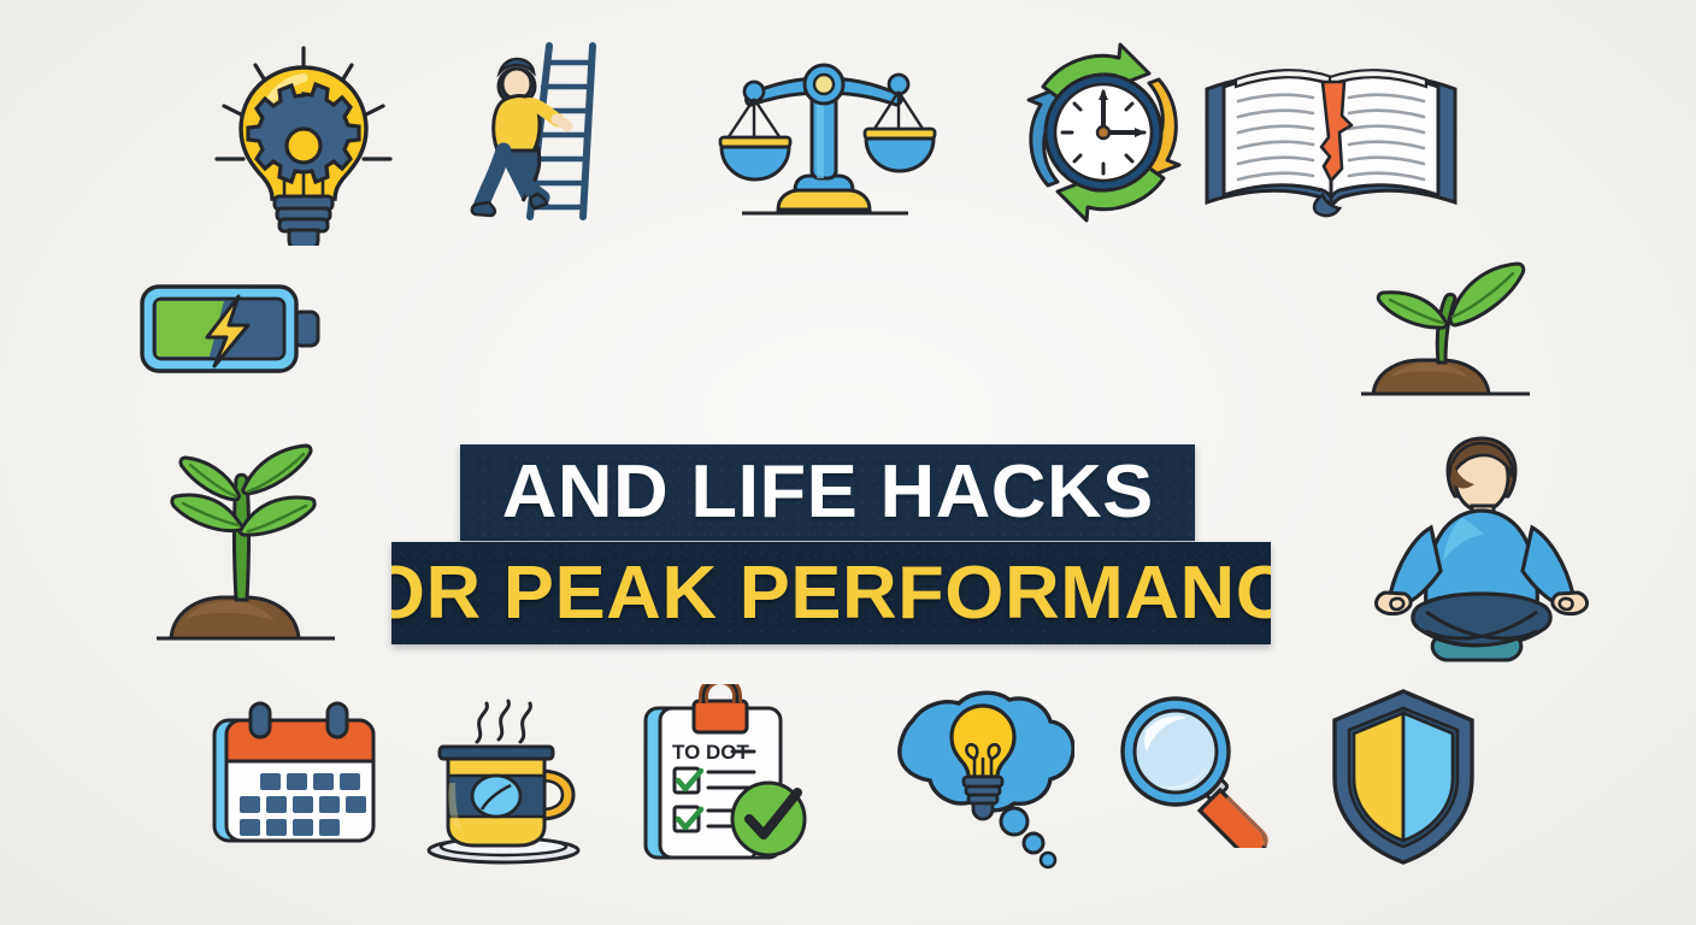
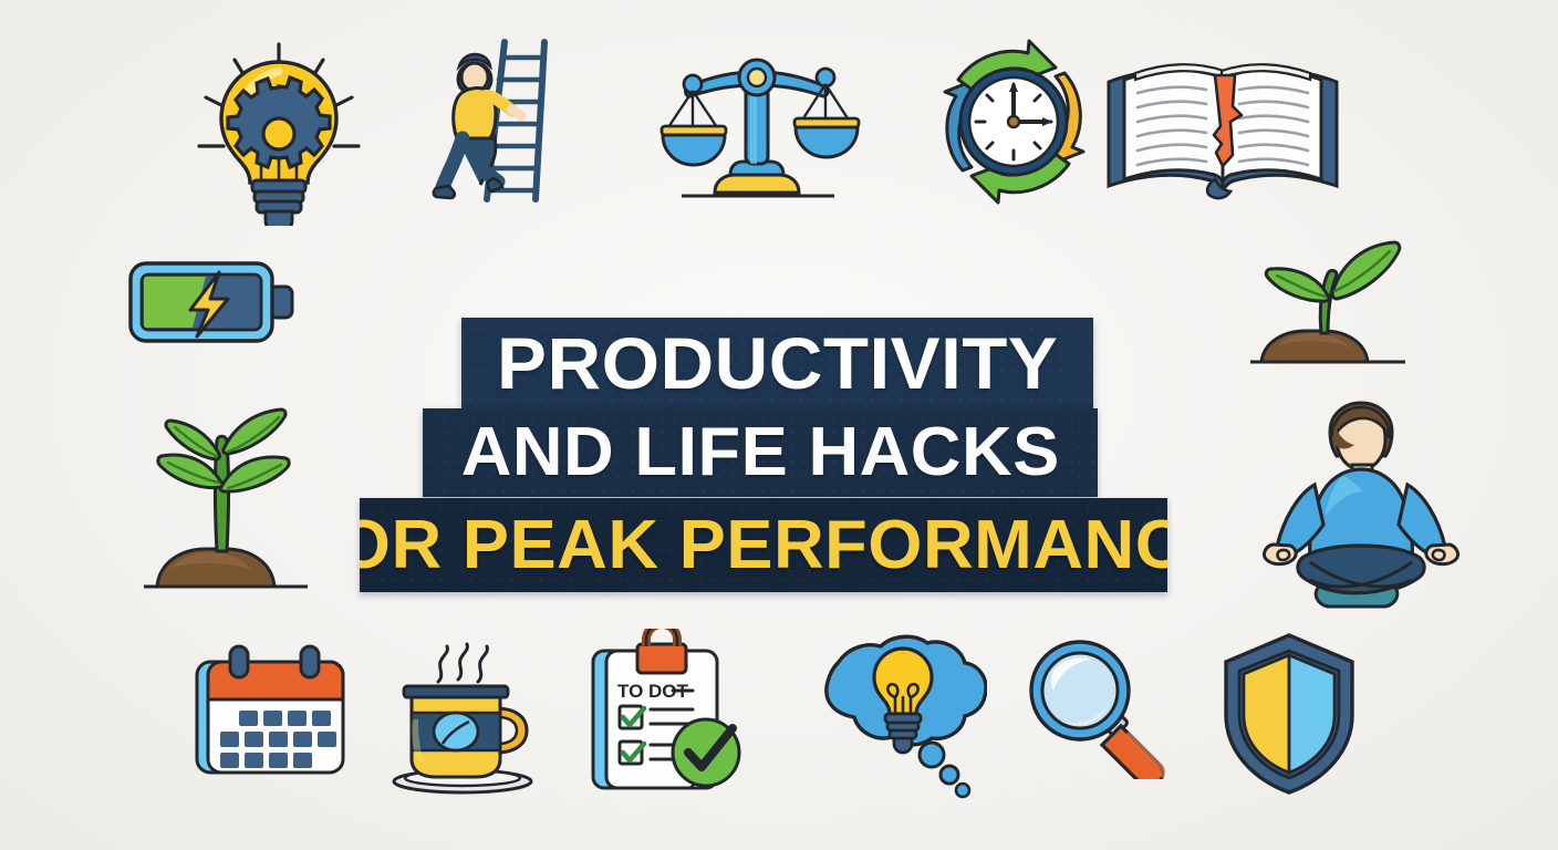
  TO DO
+ PRODUCTIVITY
  AND LIFE HACKS
  OR PEAK PERFORMANC
